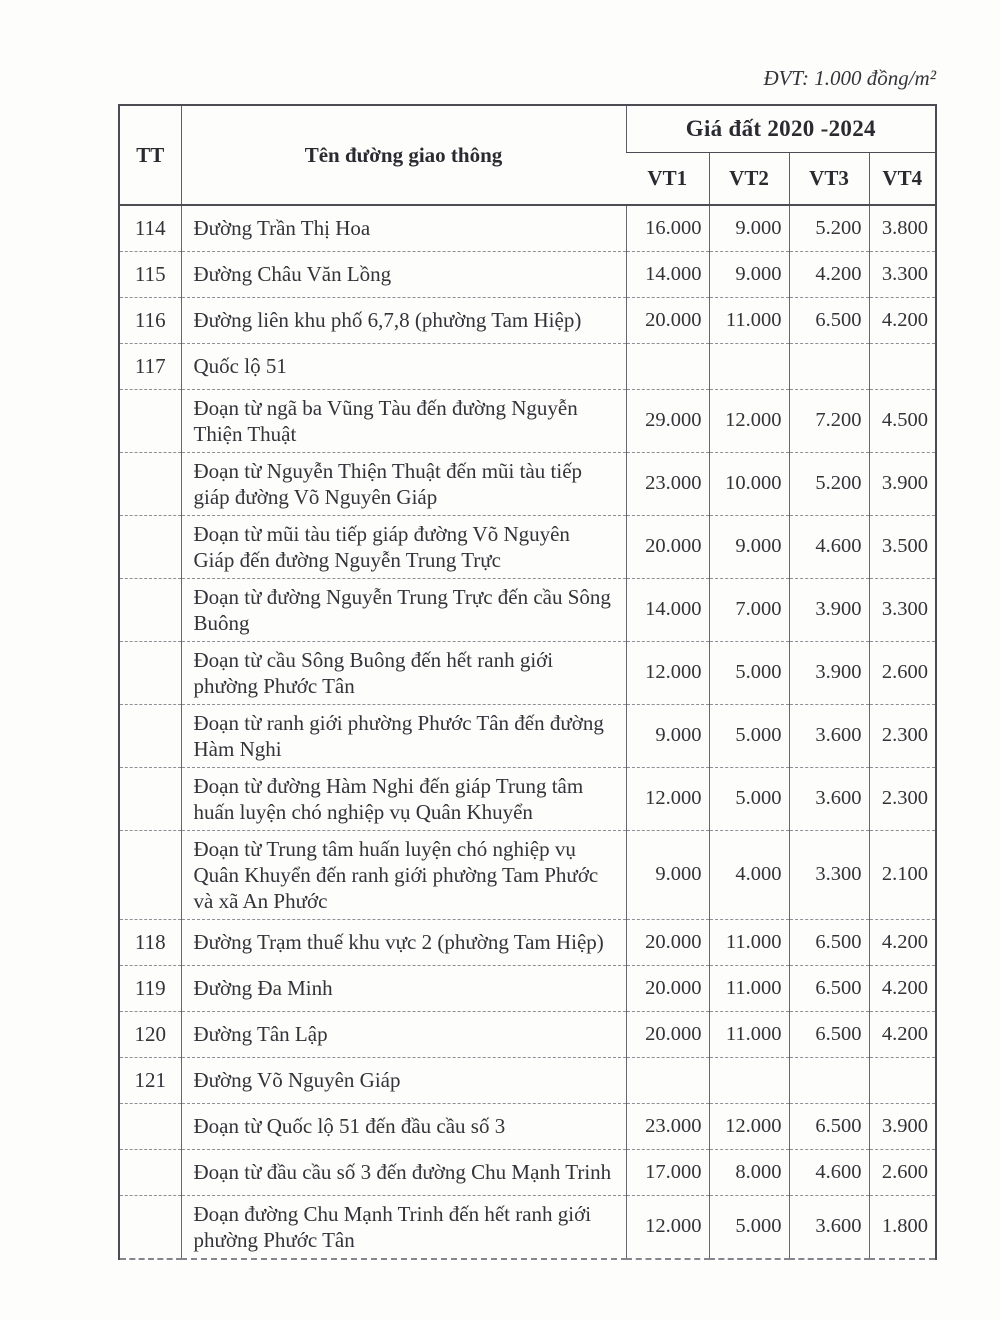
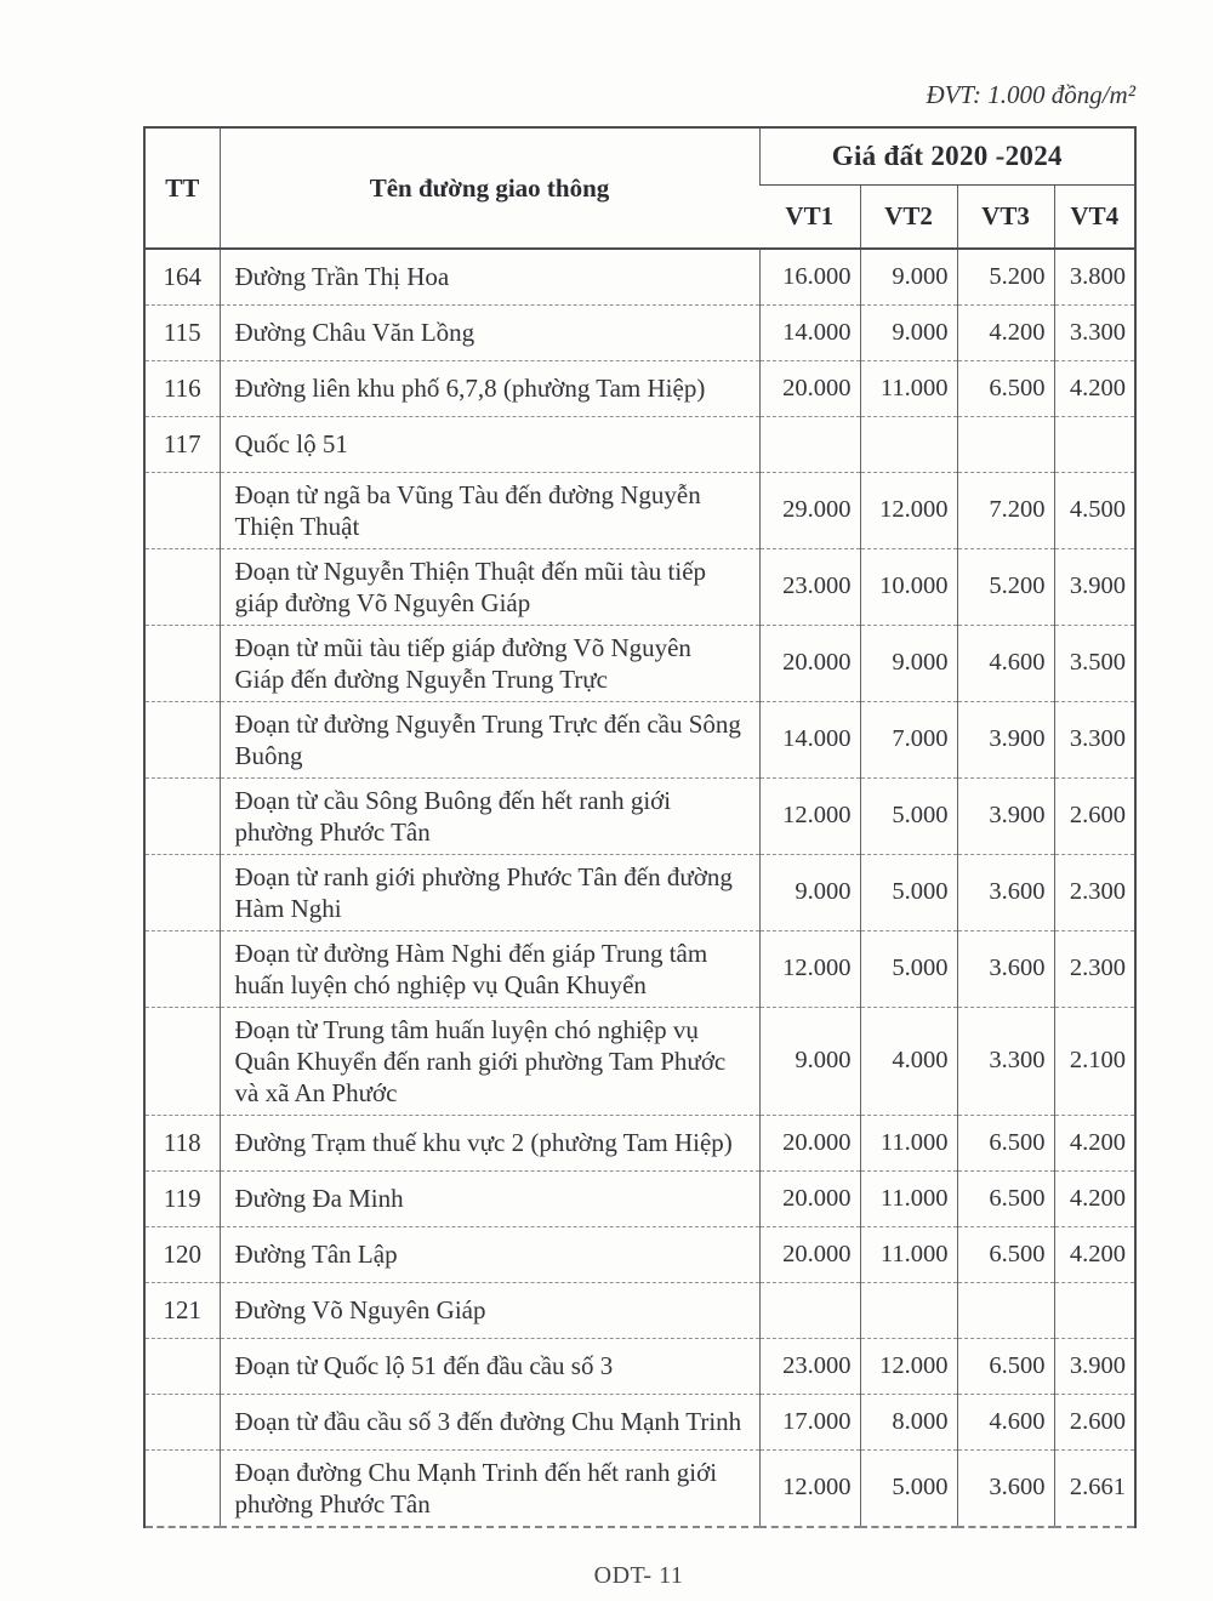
  ĐVT: 1.000 đồng/m²
  TT	Tên đường giao thông	Giá đất 2020 -2024
  VT1	VT2	VT3	VT4
- 114	Đường Trần Thị Hoa	16.000	9.000	5.200	3.800
+ 164	Đường Trần Thị Hoa	16.000	9.000	5.200	3.800
  115	Đường Châu Văn Lồng	14.000	9.000	4.200	3.300
  116	Đường liên khu phố 6,7,8 (phường Tam Hiệp)	20.000	11.000	6.500	4.200
  117	Quốc lộ 51
  	Đoạn từ ngã ba Vũng Tàu đến đường Nguyễn Thiện Thuật	29.000	12.000	7.200	4.500
  	Đoạn từ Nguyễn Thiện Thuật đến mũi tàu tiếp giáp đường Võ Nguyên Giáp	23.000	10.000	5.200	3.900
  	Đoạn từ mũi tàu tiếp giáp đường Võ Nguyên Giáp đến đường Nguyễn Trung Trực	20.000	9.000	4.600	3.500
  	Đoạn từ đường Nguyễn Trung Trực đến cầu Sông Buông	14.000	7.000	3.900	3.300
  	Đoạn từ cầu Sông Buông đến hết ranh giới phường Phước Tân	12.000	5.000	3.900	2.600
  	Đoạn từ ranh giới phường Phước Tân đến đường Hàm Nghi	9.000	5.000	3.600	2.300
  	Đoạn từ đường Hàm Nghi đến giáp Trung tâm huấn luyện chó nghiệp vụ Quân Khuyển	12.000	5.000	3.600	2.300
  	Đoạn từ Trung tâm huấn luyện chó nghiệp vụ Quân Khuyển đến ranh giới phường Tam Phước và xã An Phước	9.000	4.000	3.300	2.100
  118	Đường Trạm thuế khu vực 2 (phường Tam Hiệp)	20.000	11.000	6.500	4.200
  119	Đường Đa Minh	20.000	11.000	6.500	4.200
  120	Đường Tân Lập	20.000	11.000	6.500	4.200
  121	Đường Võ Nguyên Giáp
  	Đoạn từ Quốc lộ 51 đến đầu cầu số 3	23.000	12.000	6.500	3.900
  	Đoạn từ đầu cầu số 3 đến đường Chu Mạnh Trinh	17.000	8.000	4.600	2.600
- 	Đoạn đường Chu Mạnh Trinh đến hết ranh giới phường Phước Tân	12.000	5.000	3.600	1.800
+ 	Đoạn đường Chu Mạnh Trinh đến hết ranh giới phường Phước Tân	12.000	5.000	3.600	2.661
+ ODT- 11
